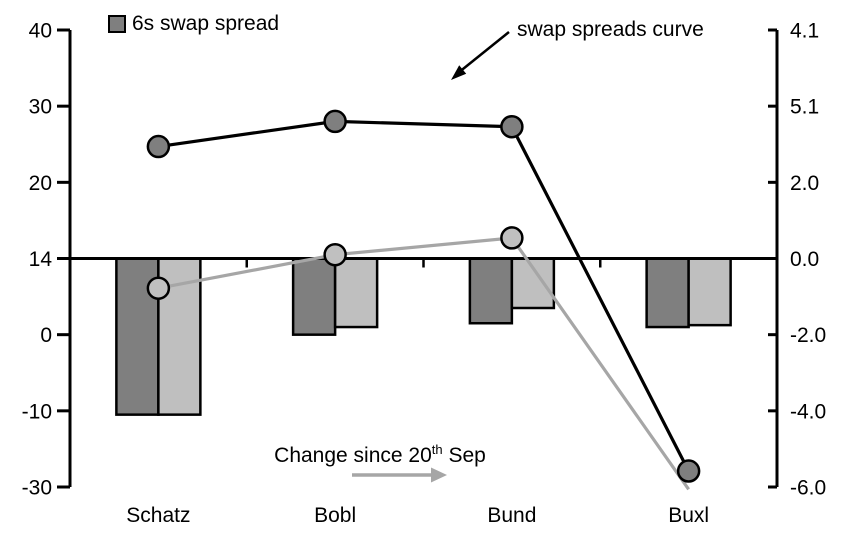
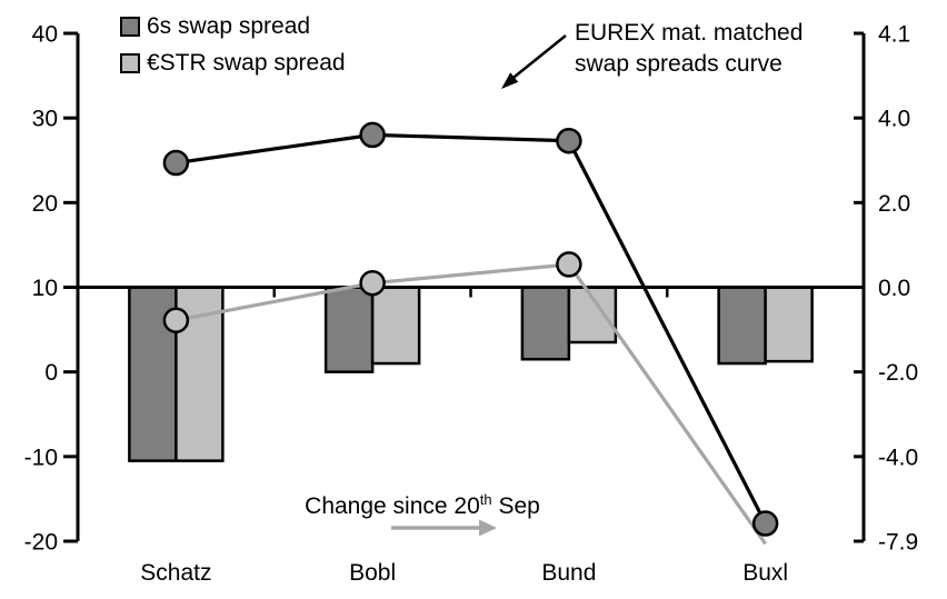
  40
  30
  20
- 14
+ 10
  0
  -10
- -30
+ -20
  4.1
- 5.1
+ 4.0
  2.0
  0.0
  -2.0
  -4.0
- -6.0
+ -7.9
  Schatz
  Bobl
  Bund
  Buxl
  6s swap spread
+ €STR swap spread
+ EUREX mat. matched
  swap spreads curve
  Change since 20th Sep
